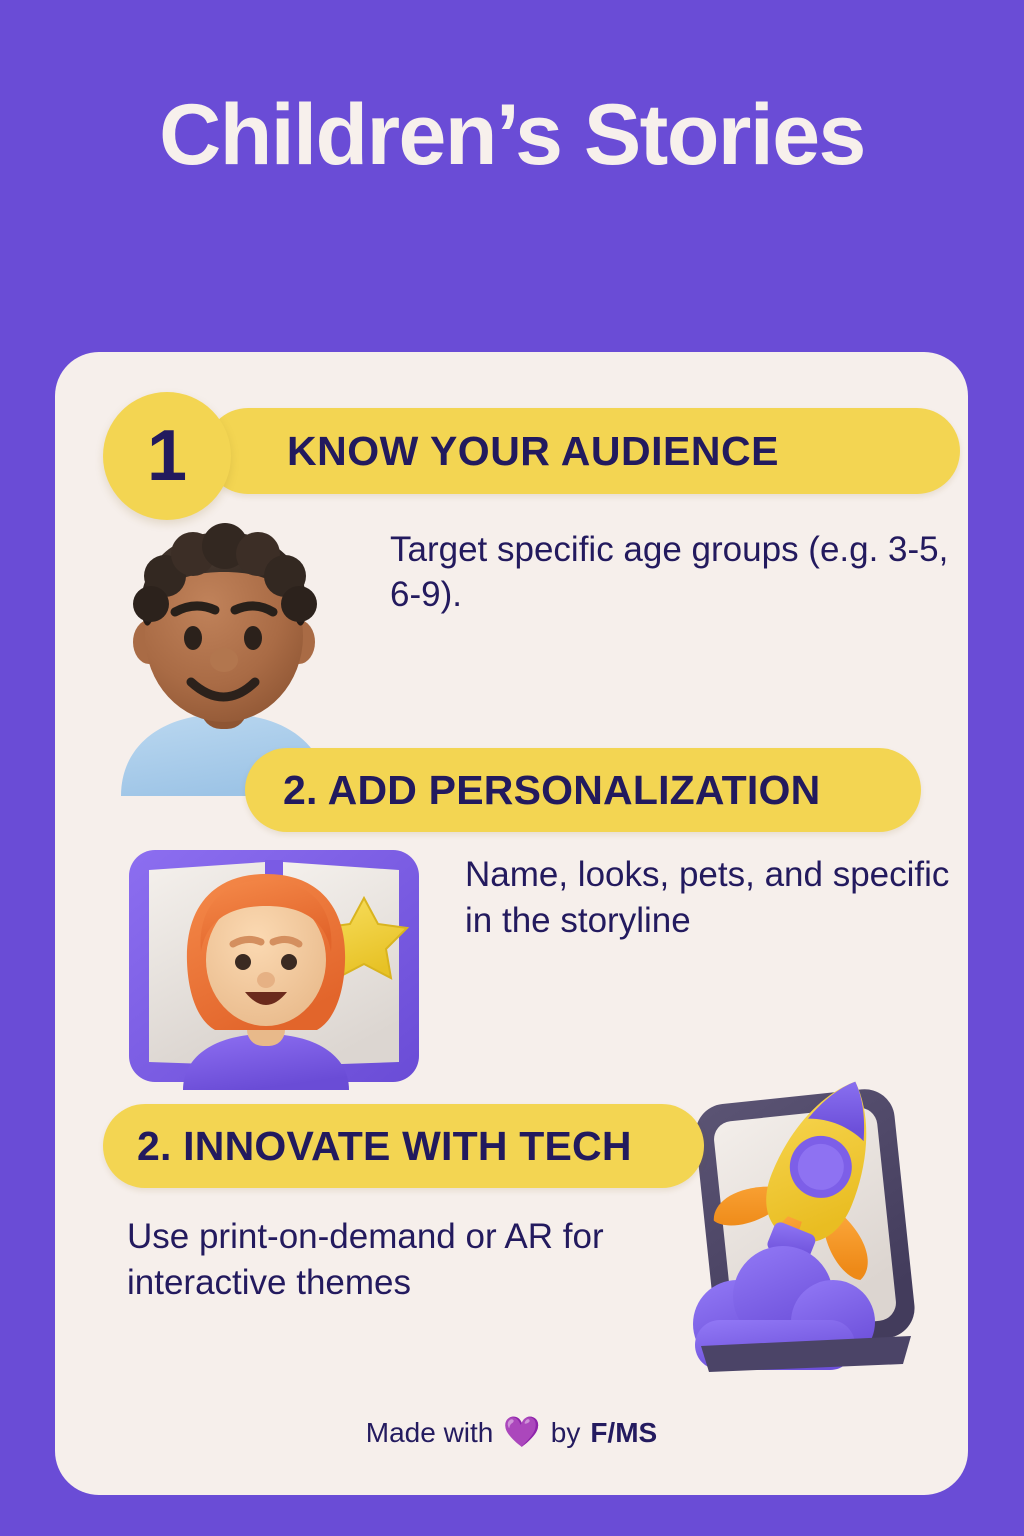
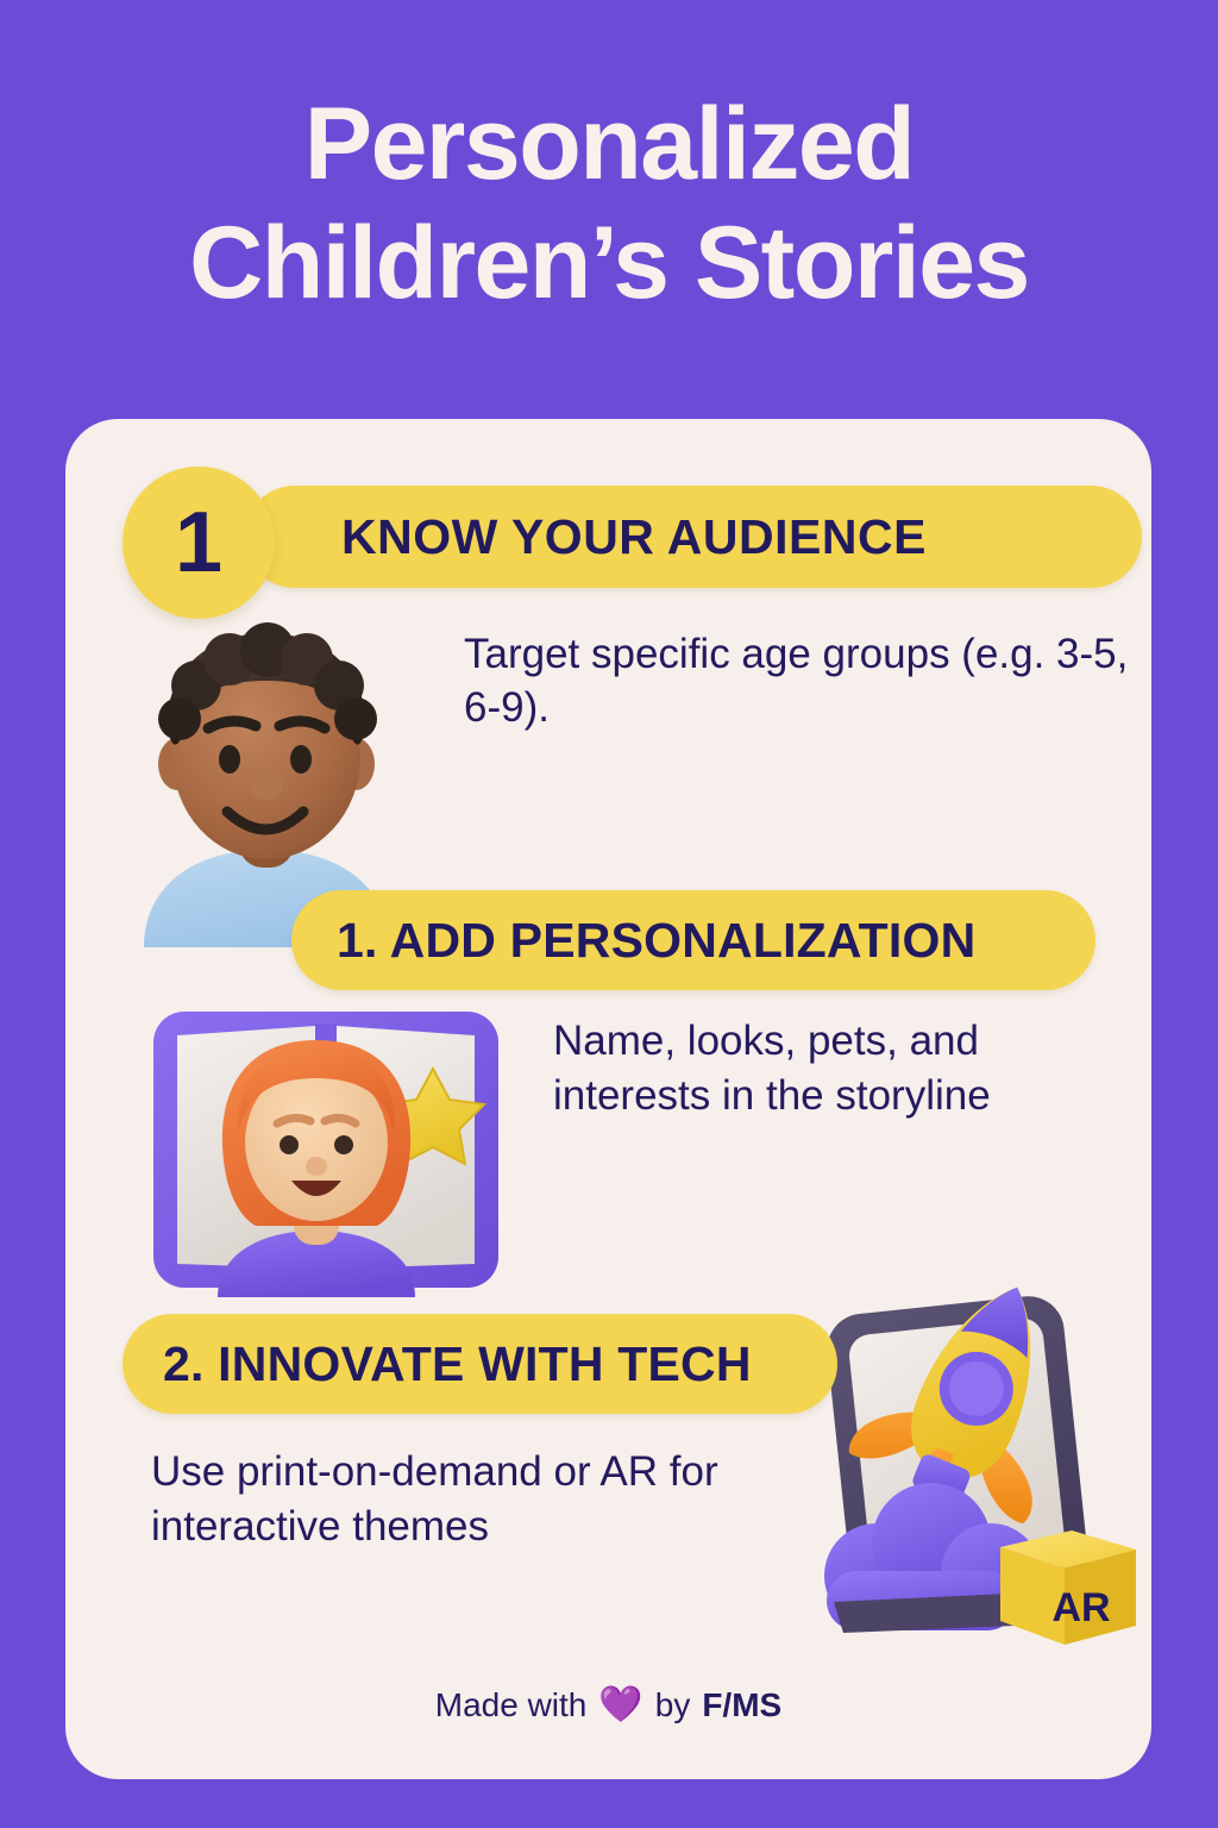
+ Personalized
  Children’s Stories
  1
  KNOW YOUR AUDIENCE
  Target specific age groups (e.g. 3-5, 6-9).
- 2. ADD PERSONALIZATION
+ 1. ADD PERSONALIZATION
- Name, looks, pets, and specific in the storyline
+ Name, looks, pets, and interests in the storyline
+ AR
  2. INNOVATE WITH TECH
  Use print-on-demand or AR for interactive themes
  Made with
  💜
  by
  F/MS
